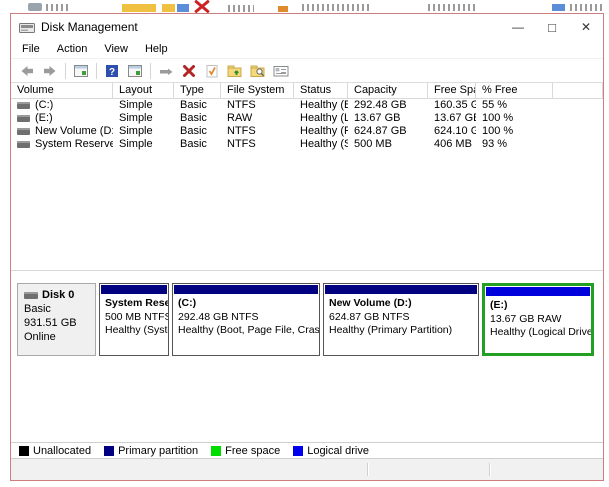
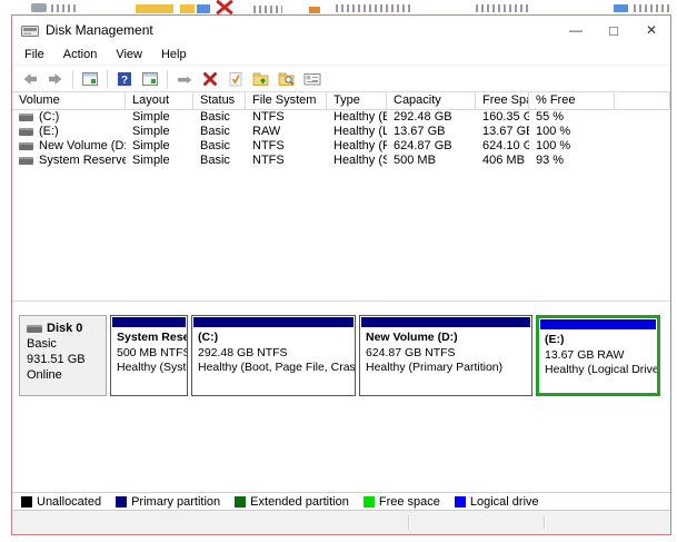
  Disk Management
  —
  □
  ✕
  File
  Action
  View
  Help
  ?
  Volume
  Layout
- Type
+ Status
  File System
- Status
+ Type
  Capacity
  % Free
  (C:)
  Simple
  Basic
  NTFS
  Healthy (B
  292.48 GB
  160.35 G
  55 %
  (E:)
  Simple
  Basic
  RAW
  Healthy (L
  13.67 GB
  13.67 G
  100 %
  New Volume (D:
  Simple
  Basic
  NTFS
  Healthy (P
  624.87 GB
  624.10 G
  100 %
  System Reserve
  Simple
  Basic
  NTFS
  Healthy (S
  500 MB
  406 MB
  93 %
  Disk 0
  Basic
  931.51 GB
  Online
  System Rese
  500 MB NTF
  Healthy (Syst
  (C:)
  292.48 GB NTFS
  Healthy (Boot, Page File, Cras
  New Volume (D:)
  624.87 GB NTFS
  Healthy (Primary Partition)
  (E:)
  13.67 GB RAW
  Healthy (Logical Drive
  Unallocated
  Primary partition
+ Extended partition
  Free space
  Logical drive
